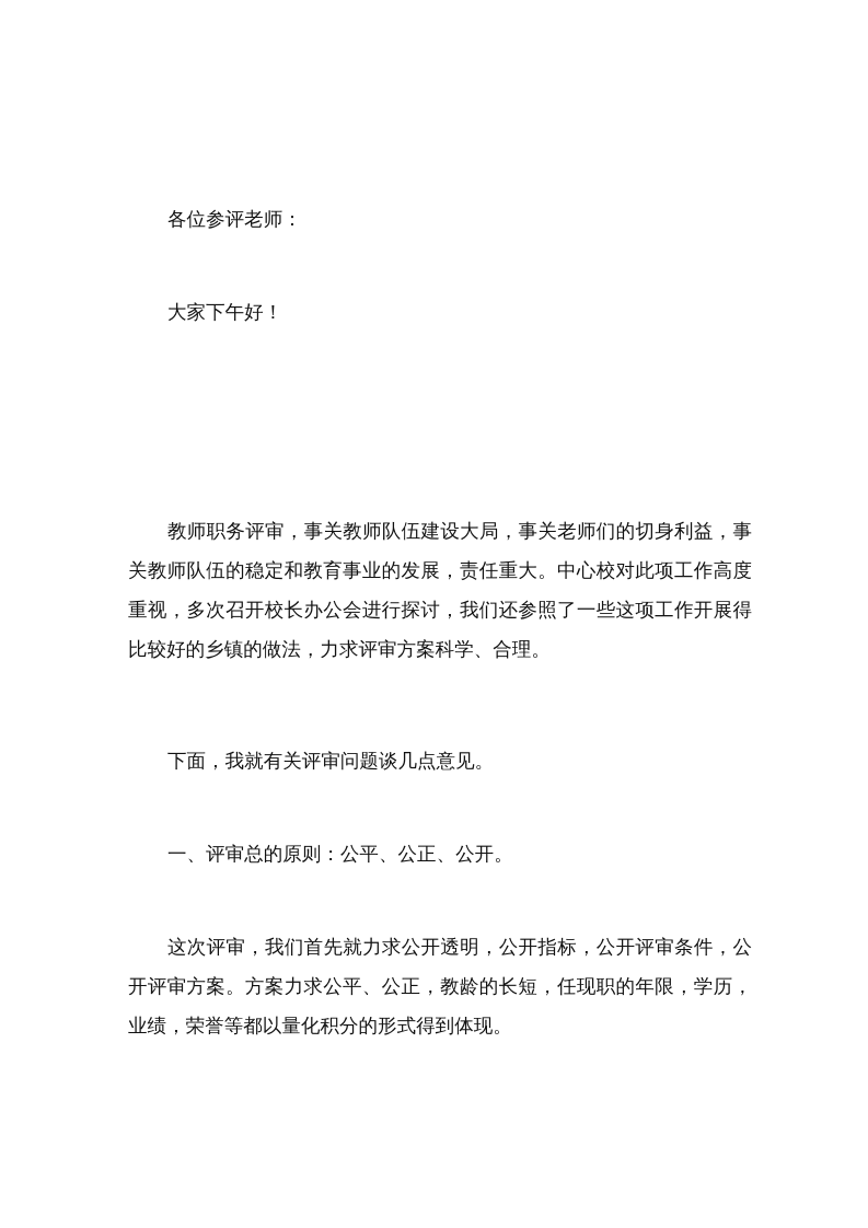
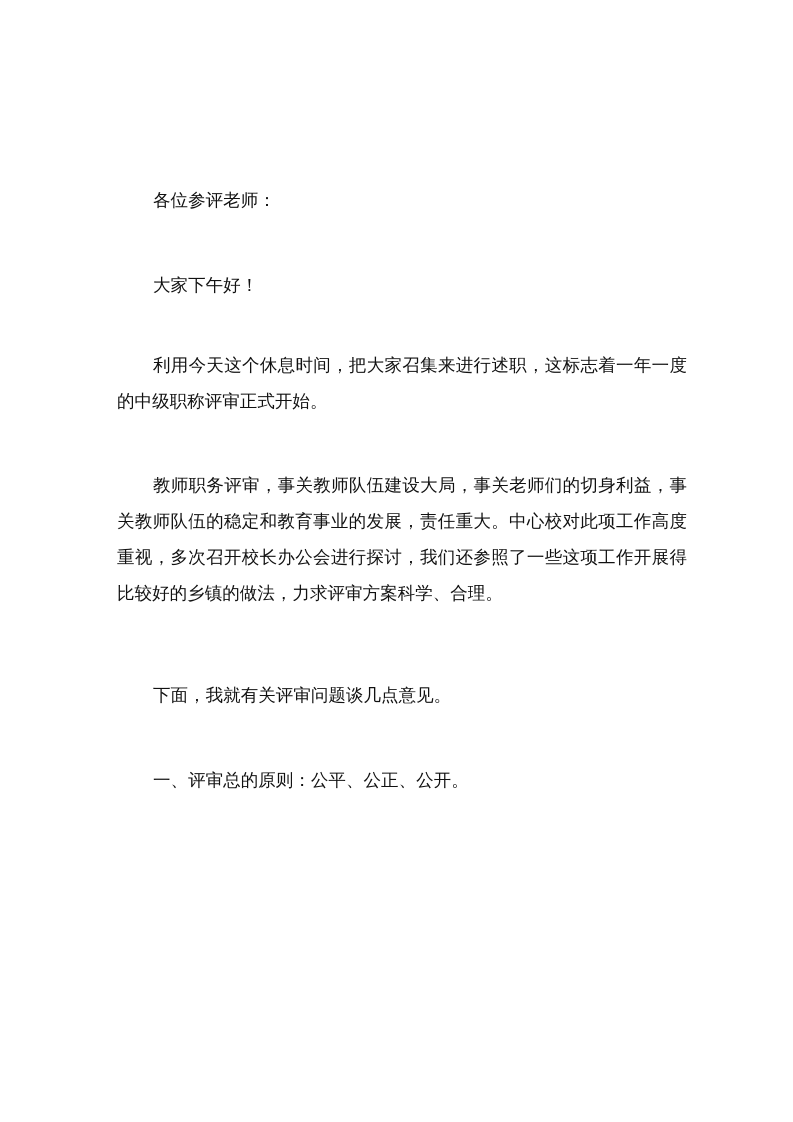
  各位参评老师：
  大家下午好！
+ 利用今天这个休息时间，把大家召集来进行述职，这标志着一年一度的中级职称评审正式开始。
  教师职务评审，事关教师队伍建设大局，事关老师们的切身利益，事关教师队伍的稳定和教育事业的发展，责任重大。中心校对此项工作高度重视，多次召开校长办公会进行探讨，我们还参照了一些这项工作开展得比较好的乡镇的做法，力求评审方案科学、合理。
  下面，我就有关评审问题谈几点意见。
  一、评审总的原则：公平、公正、公开。
- 这次评审，我们首先就力求公开透明，公开指标，公开评审条件，公开评审方案。方案力求公平、公正，教龄的长短，任现职的年限，学历，业绩，荣誉等都以量化积分的形式得到体现。
